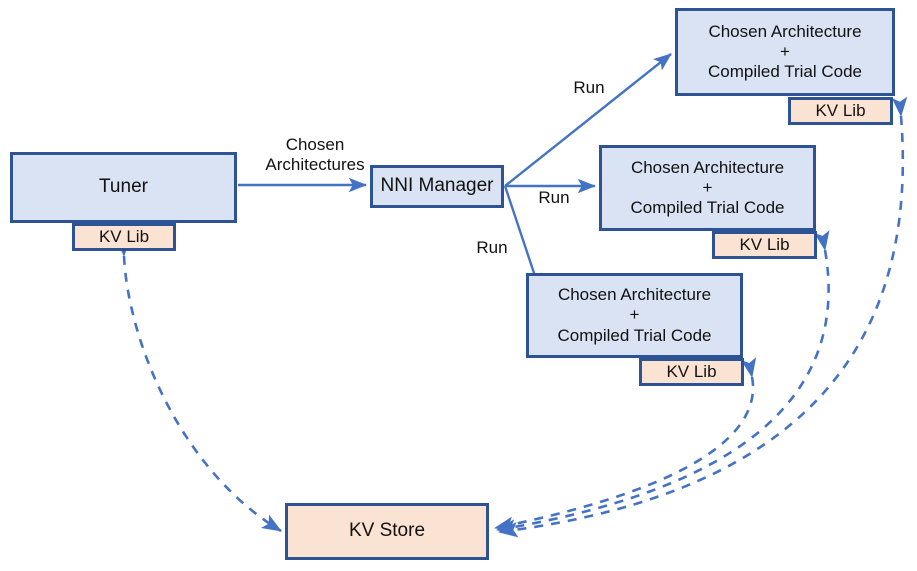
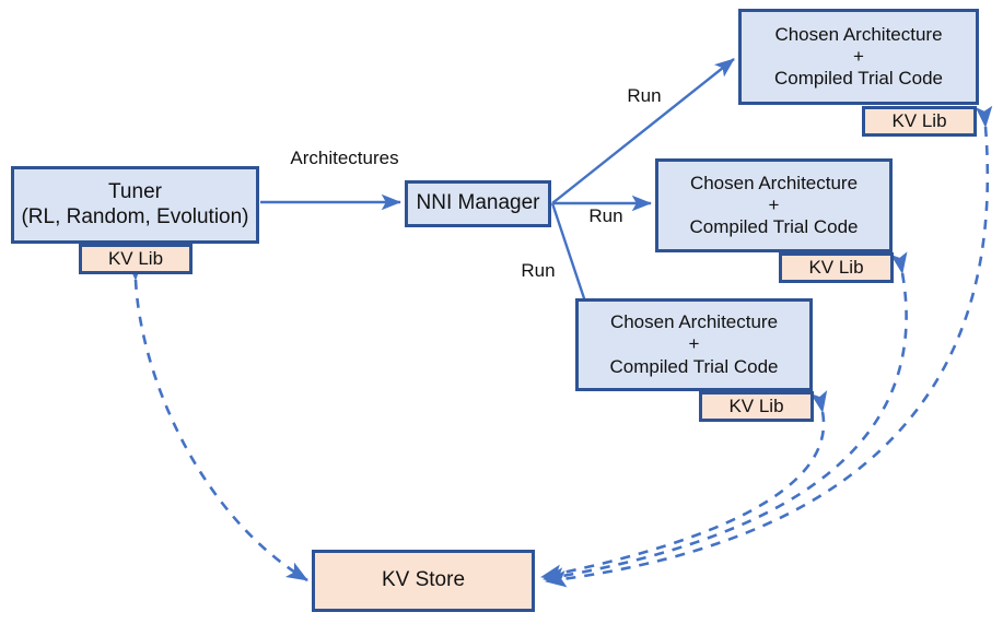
  Tuner
+ (RL, Random, Evolution)
  KV Lib
  NNI Manager
  Chosen Architecture
  +
  Compiled Trial Code
  KV Lib
  Chosen Architecture
  +
  Compiled Trial Code
  KV Lib
  Chosen Architecture
  +
  Compiled Trial Code
  KV Lib
  KV Store
- Chosen
  Architectures
  Run
  Run
  Run
